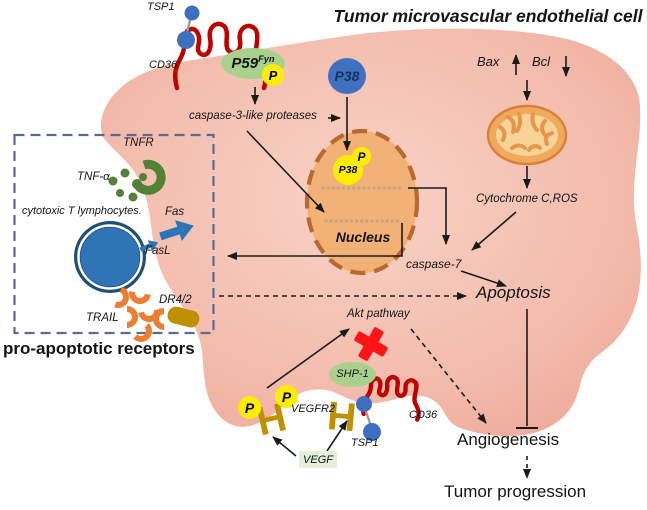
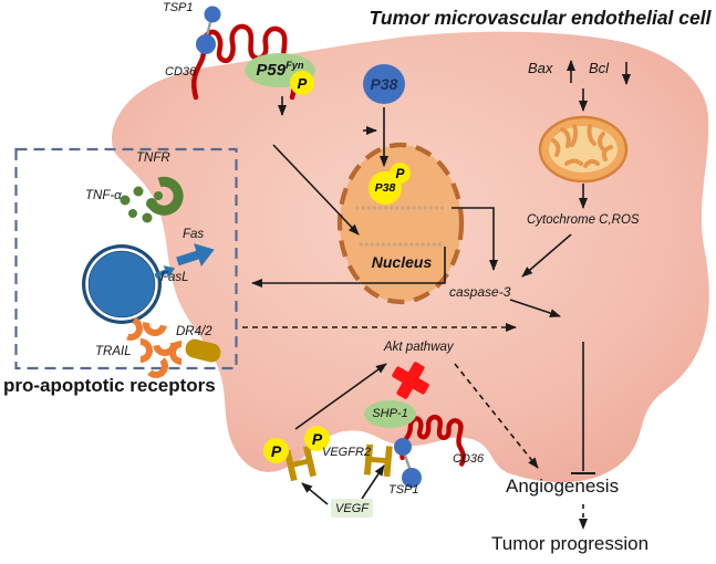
  Tumor microvascular endothelial cell
  TSP1
  CD36
  P59Fyn
  P
- caspase-3-like proteases
  P38
  Bax
  Bcl
  Cytochrome C,ROS
  P38
  P
  Nucleus
- caspase-7
+ caspase-3
- Apoptosis
  TNFR
  TNF-α
- cytotoxic T lymphocytes.
  Fas
  FasL
  TRAIL
  DR4/2
  pro-apoptotic receptors
  Akt pathway
  SHP-1
  P
  P
  VEGFR2
  CD36
  TSP1
  VEGF
  Angiogenesis
  Tumor progression
